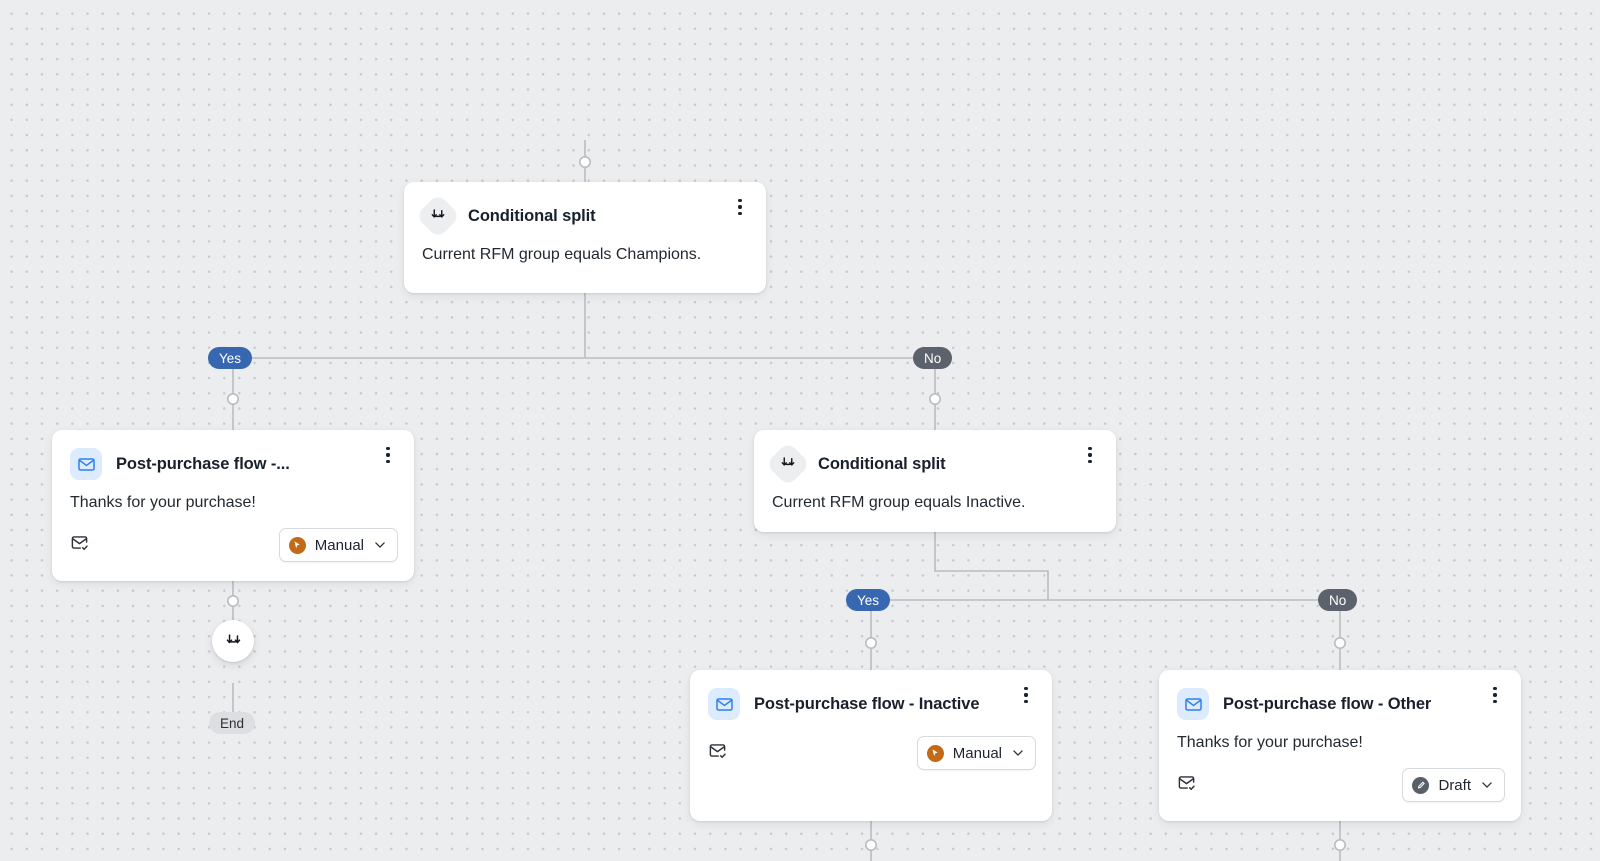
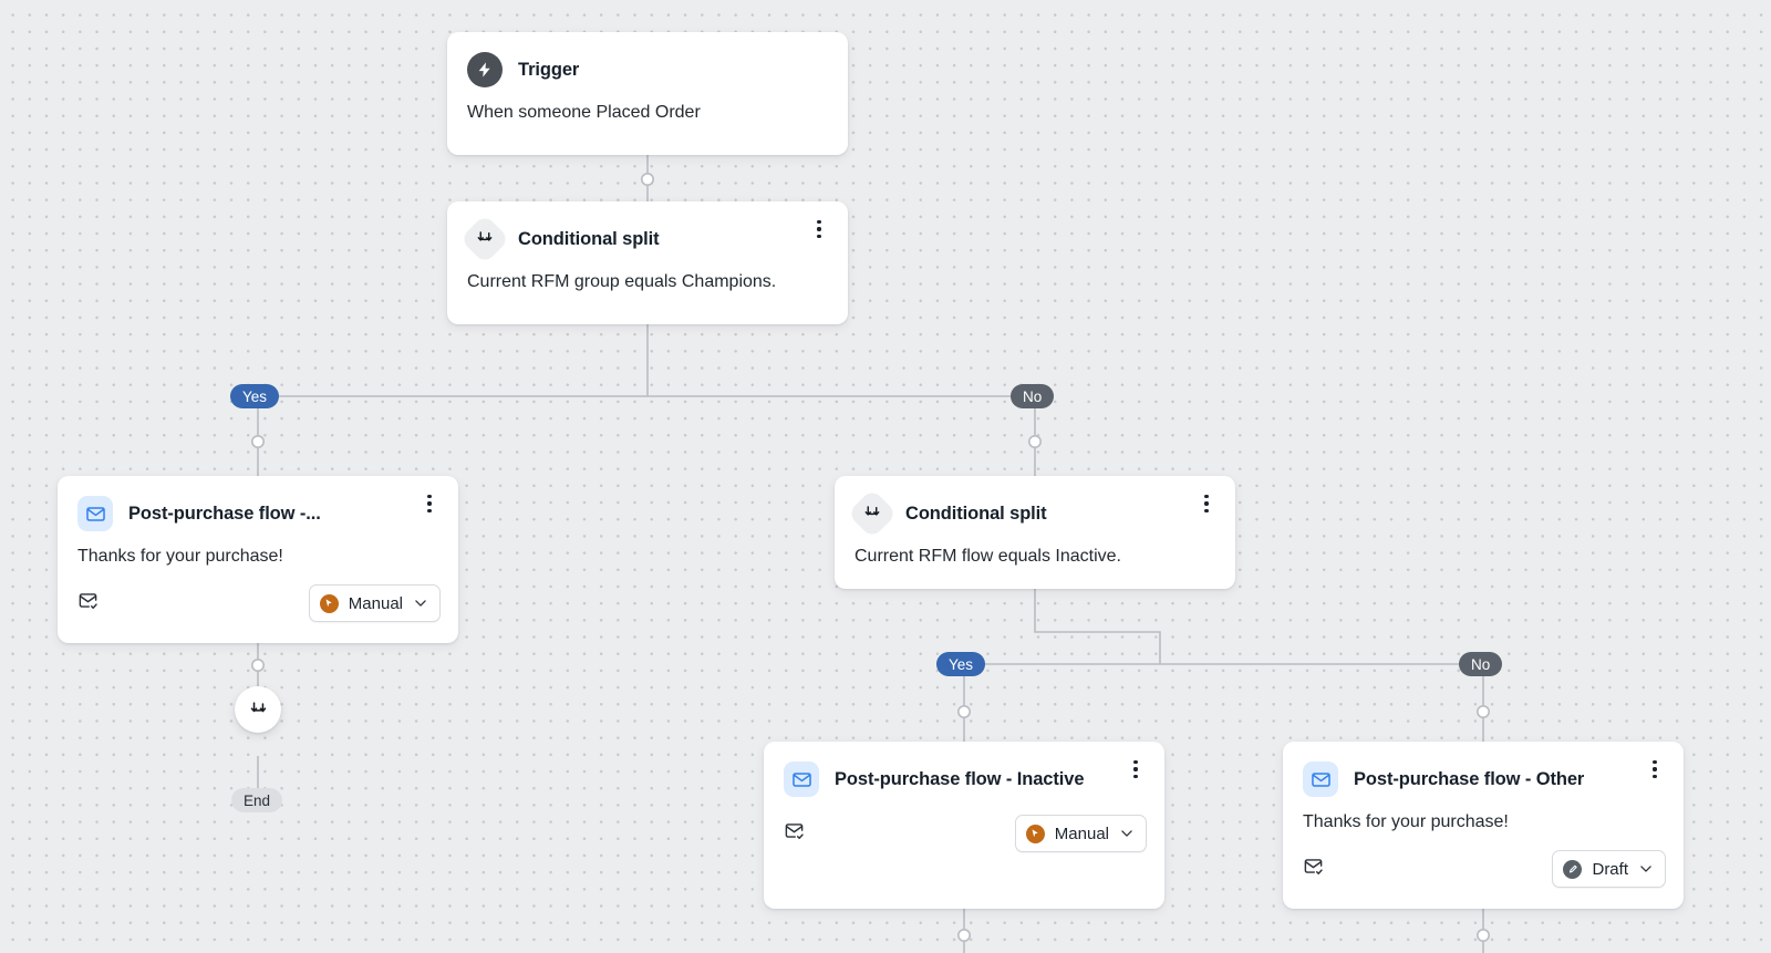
+ Trigger
+ When someone Placed Order
  Conditional split
  Current RFM group equals Champions.
  Yes
  No
  Post-purchase flow -...
  Thanks for your purchase!
  Manual
  End
  Conditional split
- Current RFM group equals Inactive.
+ Current RFM flow equals Inactive.
  Yes
  No
  Post-purchase flow - Inactive
  Manual
  Post-purchase flow - Other
  Thanks for your purchase!
  Draft
